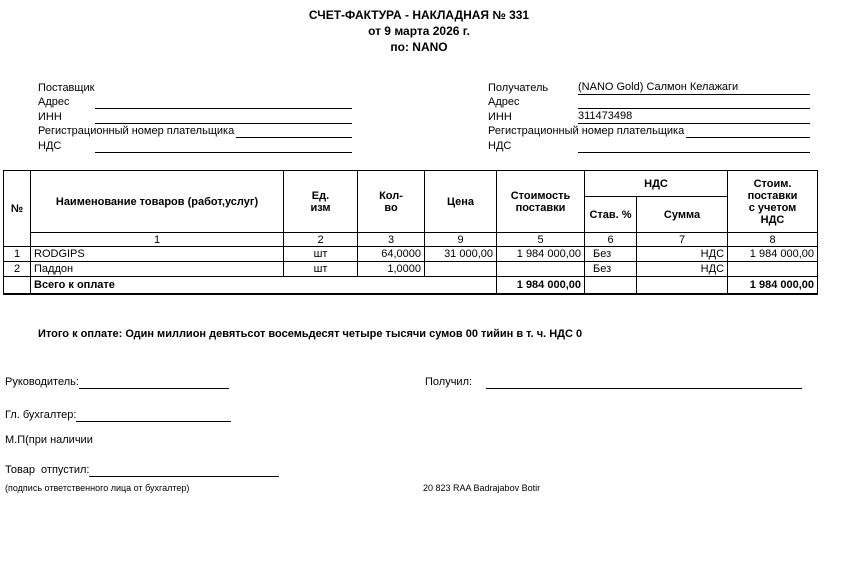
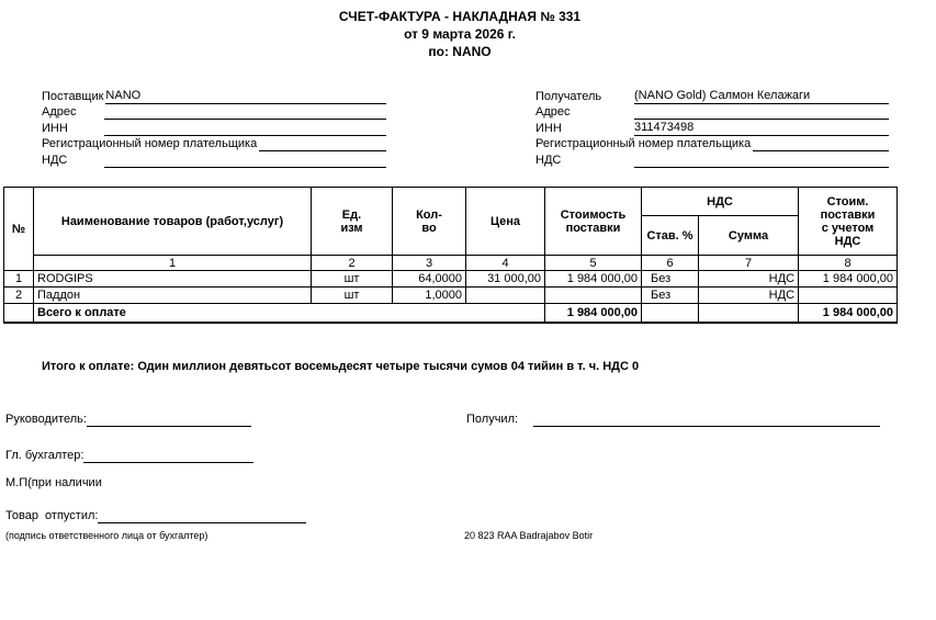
  СЧЕТ-ФАКТУРА - НАКЛАДНАЯ № 331
  от 9 марта 2026 г.
  по: NANO
  Поставщик
+ NANO
  Адрес
  ИНН
  Регистрационный номер плательщика
  НДС
  Получатель
  (NANO Gold) Салмон Келажаги
  Адрес
  ИНН
  311473498
  Регистрационный номер плательщика
  НДС
  №	Наименование товаров (работ,услуг)	Ед. изм	Кол- во	Цена	Стоимость поставки	НДС	Стоим. поставки с учетом НДС
  Став. %	Сумма
- 1	2	3	9	5	6	7	8
+ 1	2	3	4	5	6	7	8
  1	RODGIPS	шт	64,0000	31 000,00	1 984 000,00	Без	НДС	1 984 000,00
  2	Паддон	шт	1,0000			Без	НДС
  	Всего к оплате	1 984 000,00			1 984 000,00
- Итого к оплате: Один миллион девятьсот восемьдесят четыре тысячи сумов 00 тийин в т. ч. НДС 0
+ Итого к оплате: Один миллион девятьсот восемьдесят четыре тысячи сумов 04 тийин в т. ч. НДС 0
  Руководитель:
  Получил:
  Гл. бухгалтер:
  М.П(при наличии
  Товар отпустил:
  (подпись ответственного лица от бухгалтер)
  20 823 RAA Badrajabov Botir
